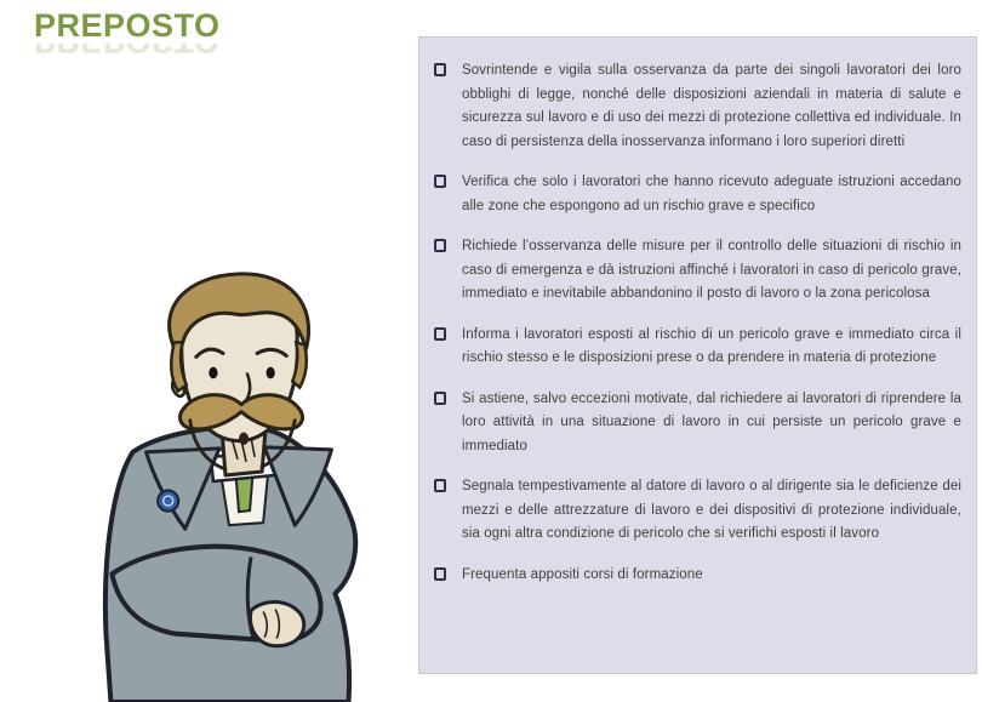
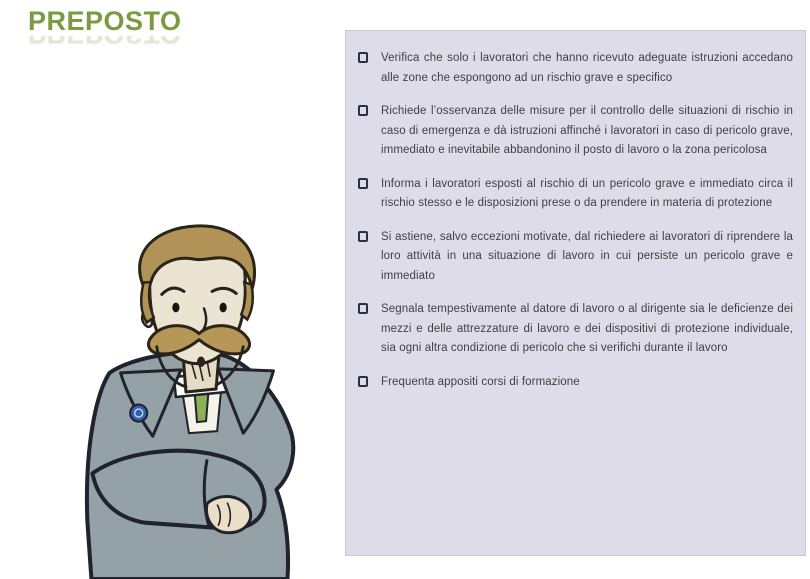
  PREPOSTO
- Sovrintende e vigila sulla osservanza da parte dei singoli lavoratori dei loro obblighi di legge, nonché delle disposizioni aziendali in materia di salute e sicurezza sul lavoro e di uso dei mezzi di protezione collettiva ed individuale. In caso di persistenza della inosservanza informano i loro superiori diretti
  Verifica che solo i lavoratori che hanno ricevuto adeguate istruzioni accedano alle zone che espongono ad un rischio grave e specifico
  Richiede l’osservanza delle misure per il controllo delle situazioni di rischio in caso di emergenza e dà istruzioni affinché i lavoratori in caso di pericolo grave, immediato e inevitabile abbandonino il posto di lavoro o la zona pericolosa
  Informa i lavoratori esposti al rischio di un pericolo grave e immediato circa il rischio stesso e le disposizioni prese o da prendere in materia di protezione
  Si astiene, salvo eccezioni motivate, dal richiedere ai lavoratori di riprendere la loro attività in una situazione di lavoro in cui persiste un pericolo grave e immediato
- Segnala tempestivamente al datore di lavoro o al dirigente sia le deficienze dei mezzi e delle attrezzature di lavoro e dei dispositivi di protezione individuale, sia ogni altra condizione di pericolo che si verifichi esposti il lavoro
+ Segnala tempestivamente al datore di lavoro o al dirigente sia le deficienze dei mezzi e delle attrezzature di lavoro e dei dispositivi di protezione individuale, sia ogni altra condizione di pericolo che si verifichi durante il lavoro
  Frequenta appositi corsi di formazione
